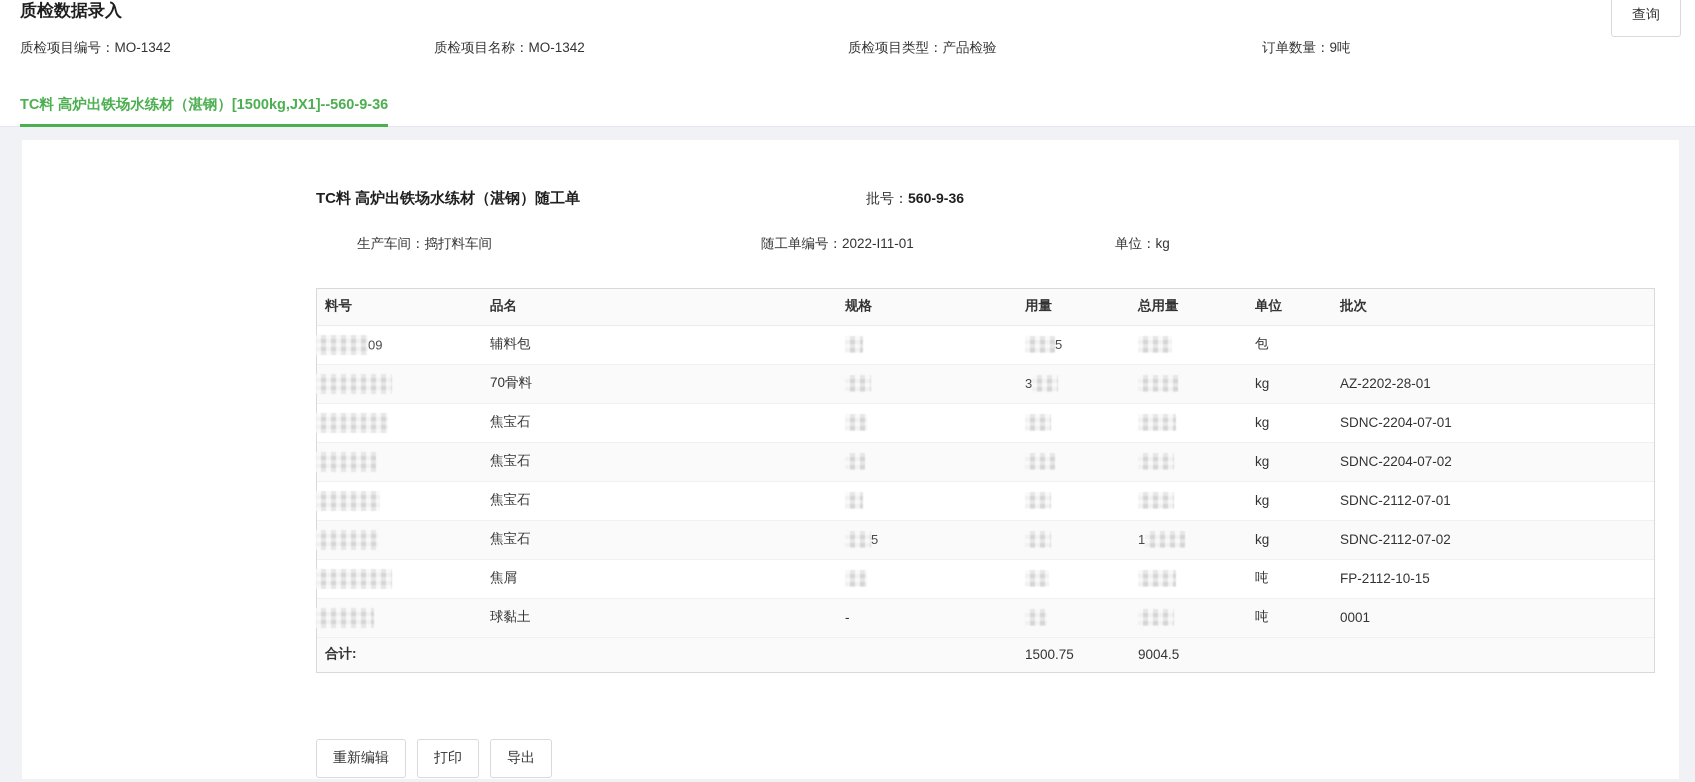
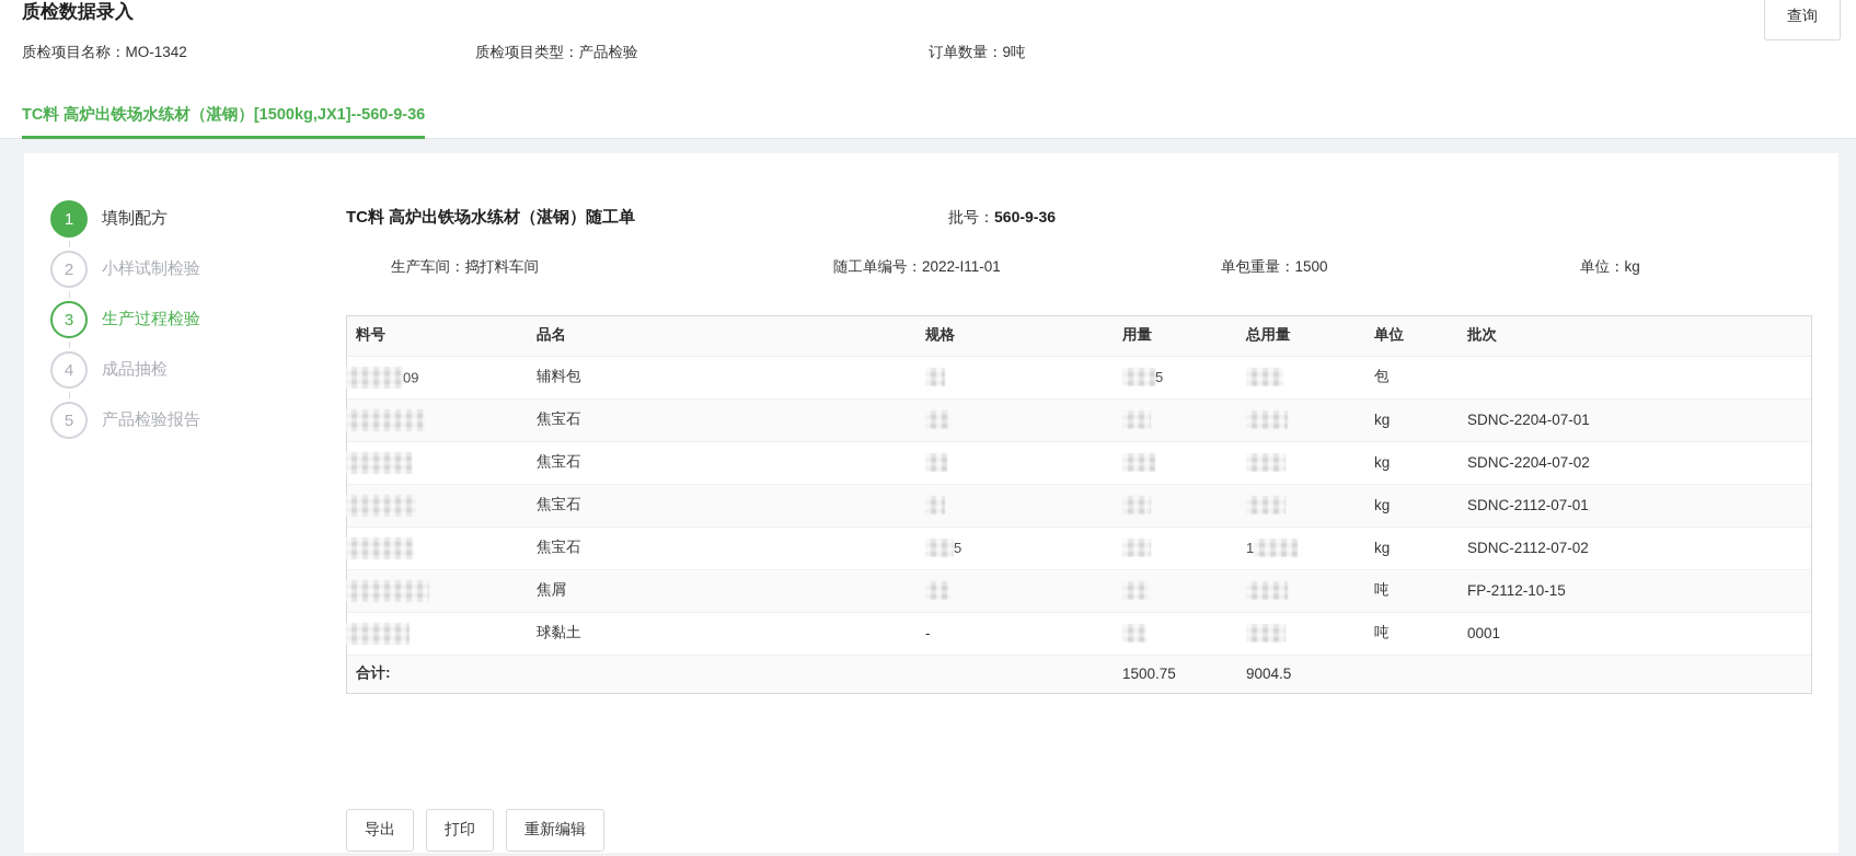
  质检数据录入
  查询
- 质检项目编号：MO-1342
  质检项目名称：MO-1342
  质检项目类型：产品检验
  订单数量：9吨
  TC料 高炉出铁场水练材（湛钢）[1500kg,JX1]--560-9-36
+ 1
+ 填制配方
+ 2
+ 小样试制检验
+ 3
+ 生产过程检验
+ 4
+ 成品抽检
+ 5
+ 产品检验报告
  TC料 高炉出铁场水练材（湛钢）随工单
  批号：560-9-36
  生产车间：捣打料车间
  随工单编号：2022-I11-01
+ 单包重量：1500
  单位：kg
  料号	品名	规格	用量	总用量	单位	批次
  09	辅料包		5		包
- 	70骨料		3		kg	AZ-2202-28-01
  	焦宝石				kg	SDNC-2204-07-01
  	焦宝石				kg	SDNC-2204-07-02
  	焦宝石				kg	SDNC-2112-07-01
  	焦宝石	5		1	kg	SDNC-2112-07-02
  	焦屑				吨	FP-2112-10-15
  	球黏土	-			吨	0001
  合计:			1500.75	9004.5
- 重新编辑
+ 导出
  打印
- 导出
+ 重新编辑
